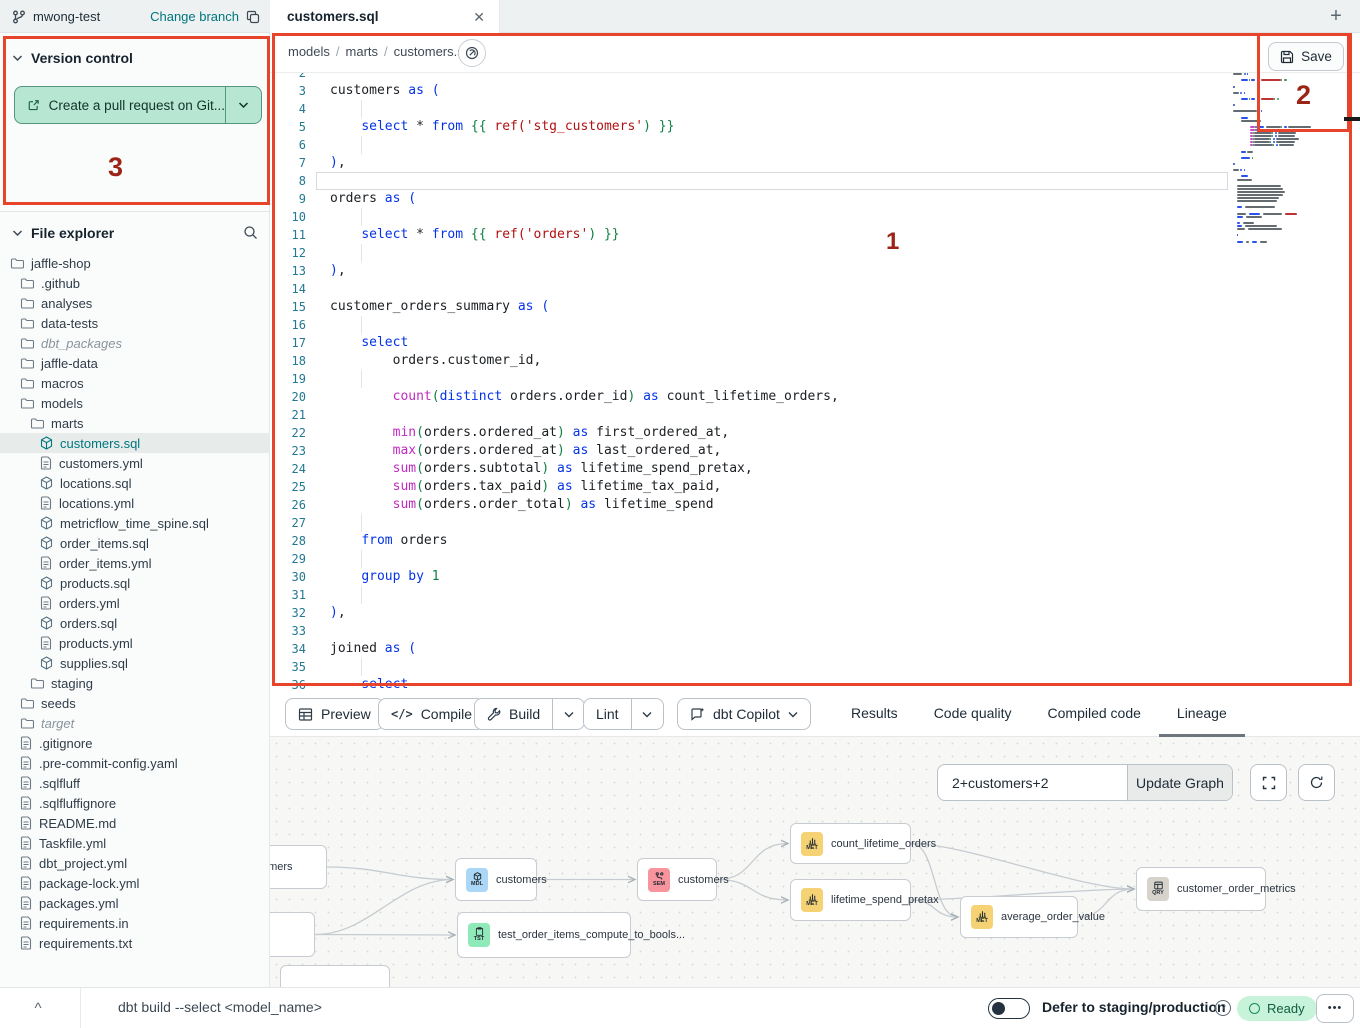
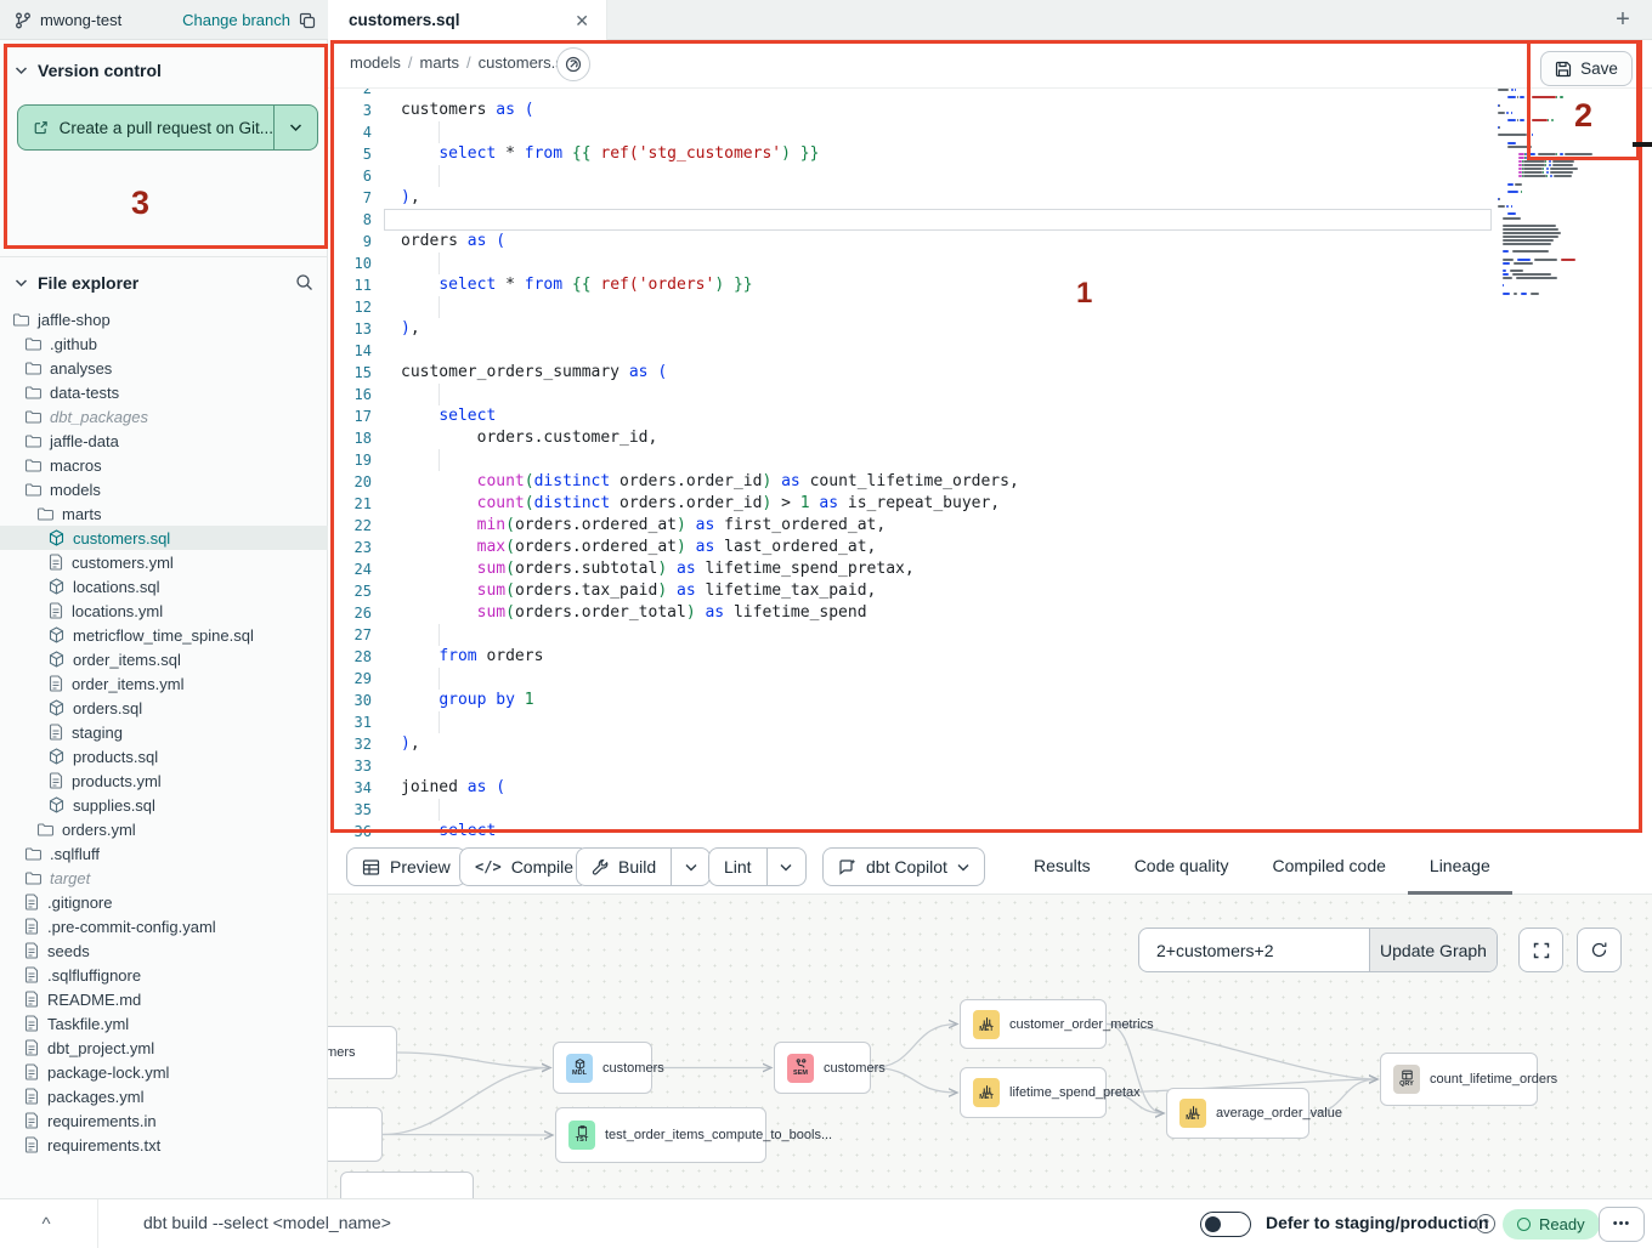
  mwong-test
  Change branch
  customers.sql
  ✕
  +
  Version control
  Create a pull request on Git...
  File explorer
  jaffle-shop
  .github
  analyses
  data-tests
  dbt_packages
  jaffle-data
  macros
  models
  marts
  customers.sql
  customers.yml
  locations.sql
  locations.yml
  metricflow_time_spine.sql
  order_items.sql
  order_items.yml
- products.sql
+ orders.sql
- orders.yml
+ staging
- orders.sql
+ products.sql
  products.yml
  supplies.sql
- staging
+ orders.yml
- seeds
+ .sqlfluff
  target
  .gitignore
  .pre-commit-config.yaml
- .sqlfluff
+ seeds
  .sqlfluffignore
  README.md
  Taskfile.yml
  dbt_project.yml
  package-lock.yml
  packages.yml
  requirements.in
  requirements.txt
  models
  /
  marts
  /
  customers.
  Save
  2
  3
  customers as (
  4
  5
  select * from {{ ref('stg_customers') }}
  6
  7
  ),
  8
  9
  orders as (
  10
  11
  select * from {{ ref('orders') }}
  12
  13
  ),
  14
  15
  customer_orders_summary as (
  16
  17
  select
  18
  orders.customer_id,
  19
  20
  count(distinct orders.order_id) as count_lifetime_orders,
  21
+ count(distinct orders.order_id) > 1 as is_repeat_buyer,
  22
  min(orders.ordered_at) as first_ordered_at,
  23
  max(orders.ordered_at) as last_ordered_at,
  24
  sum(orders.subtotal) as lifetime_spend_pretax,
  25
  sum(orders.tax_paid) as lifetime_tax_paid,
  26
  sum(orders.order_total) as lifetime_spend
  27
  28
  from orders
  29
  30
  group by 1
  31
  32
  ),
  33
  34
  joined as (
  35
  36
  select
  Preview
  </>
  Compile
  Build
  Lint
  dbt Copilot
  Results
  Code quality
  Compiled code
  Lineage
  customers
  test_order_items_compute_to_bools...
  customers
- count_lifetime_orders
+ customer_order_metrics
  lifetime_spend_pretax
  average_order_value
- customer_order_metrics
+ count_lifetime_orders
  2+customers+2
  Update Graph
  ^
  dbt build --select <model_name>
  Defer to staging/production
  ?
  Ready
  •••
  1
  2
  3
